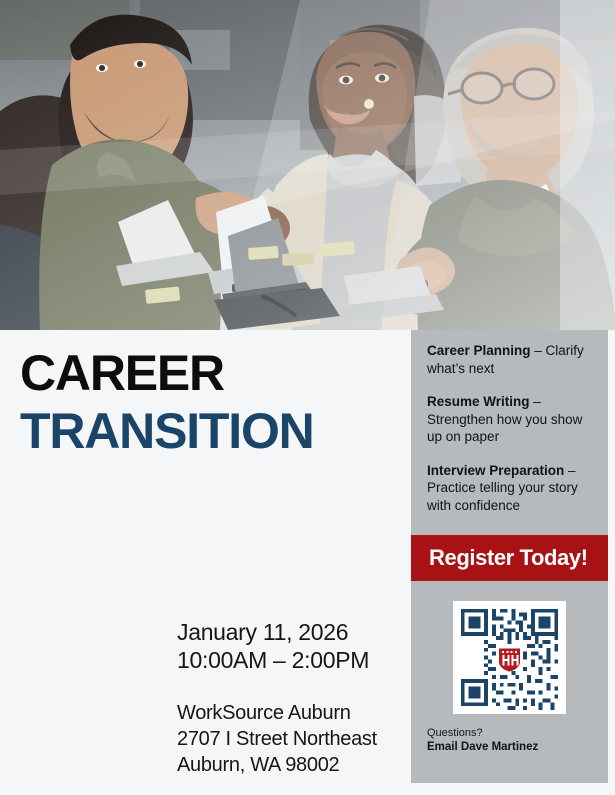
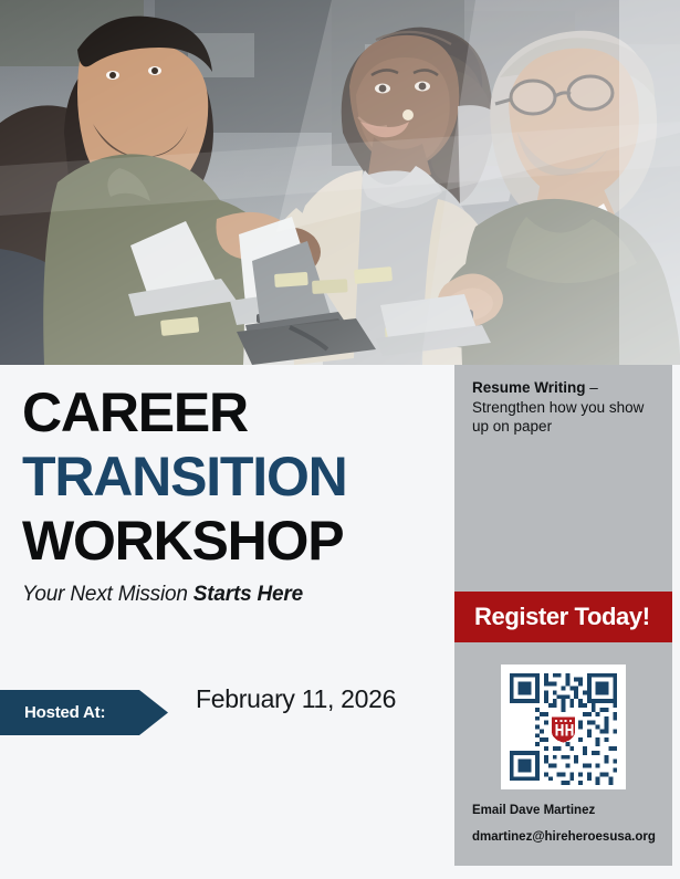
  CAREER
  TRANSITION
+ WORKSHOP
+ Your Next Mission Starts Here
+ Hosted At:
- January 11, 2026
+ February 11, 2026
- 10:00AM – 2:00PM
- WorkSource Auburn
- 2707 I Street Northeast
- Auburn, WA 98002
- Career Planning – Clarify what’s next
  Resume Writing – Strengthen how you show up on paper
- Interview Preparation – Practice telling your story with confidence
  Register Today!
- Questions?
  Email Dave Martinez
+ dmartinez@hireheroesusa.org
